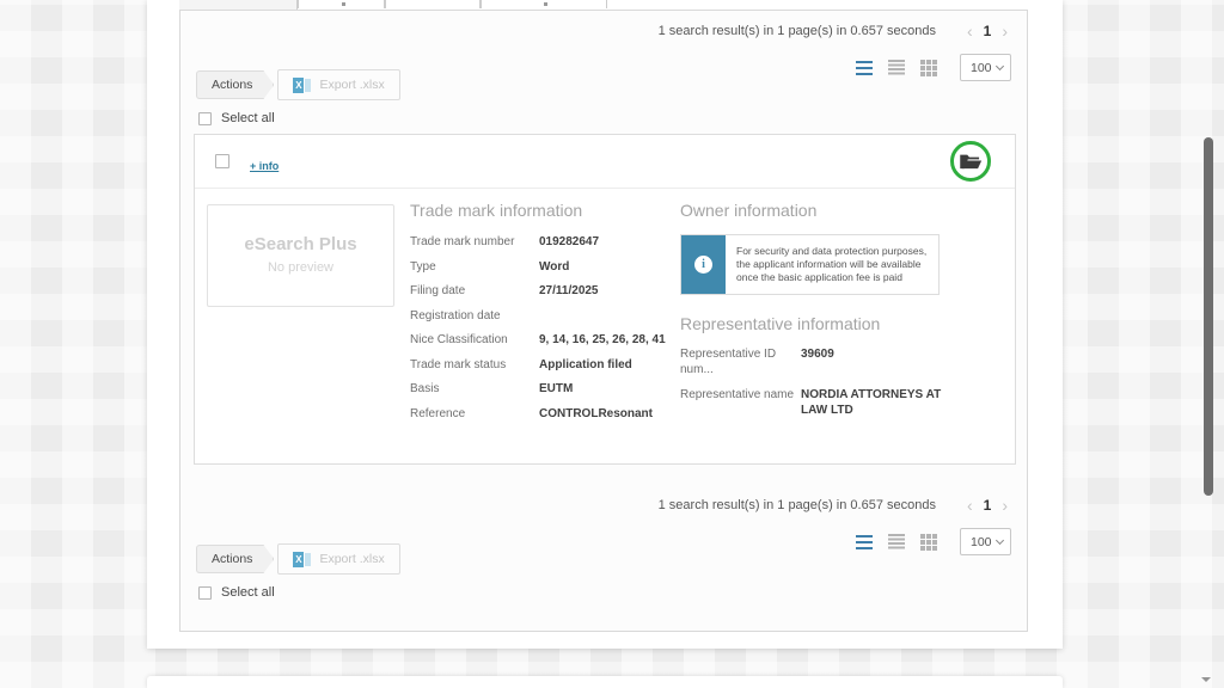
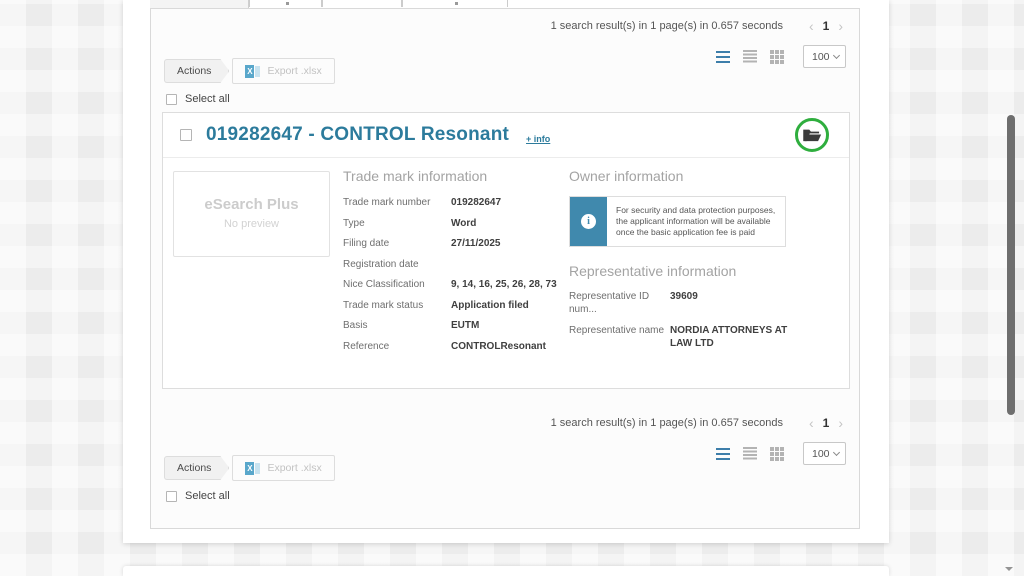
  1 search result(s) in 1 page(s) in 0.657 seconds
  ‹
  1
  ›
  100
  Actions
  X
  Export .xlsx
  Select all
+ 019282647 - CONTROL Resonant
  + info
  eSearch Plus
  No preview
  Trade mark information
  Trade mark number
  019282647
  Type
  Word
  Filing date
  27/11/2025
  Registration date
  Nice Classification
- 9, 14, 16, 25, 26, 28, 41
+ 9, 14, 16, 25, 26, 28, 73
  Trade mark status
  Application filed
  Basis
  EUTM
  Reference
  CONTROLResonant
  Owner information
  i
  For security and data protection purposes, the applicant information will be available once the basic application fee is paid
  Representative information
  Representative ID num...
  39609
  Representative name
  NORDIA ATTORNEYS AT LAW LTD
  1 search result(s) in 1 page(s) in 0.657 seconds
  ‹
  1
  ›
  100
  Actions
  X
  Export .xlsx
  Select all
